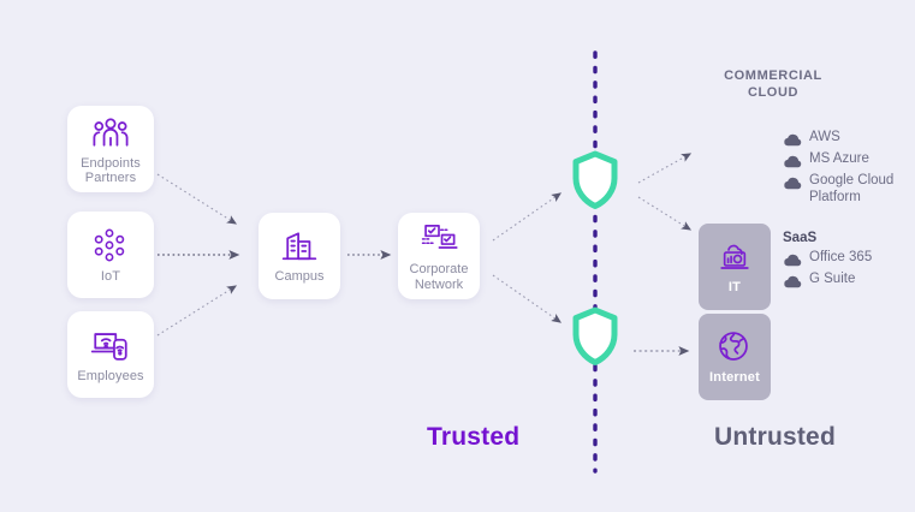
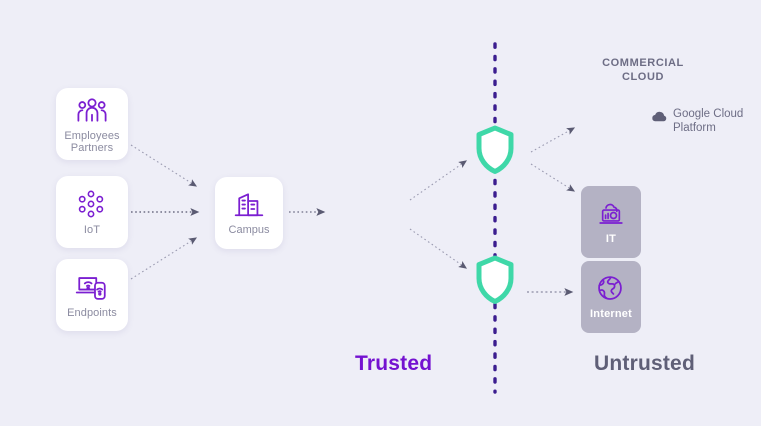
- Endpoints
+ Employees
  Partners
  IoT
- Employees
+ Endpoints
  Campus
- Corporate
- Network
  COMMERCIAL
  CLOUD
- AWS
- MS Azure
  Google Cloud Platform
  IT
- SaaS
- Office 365
- G Suite
  Internet
  Trusted
  Untrusted
